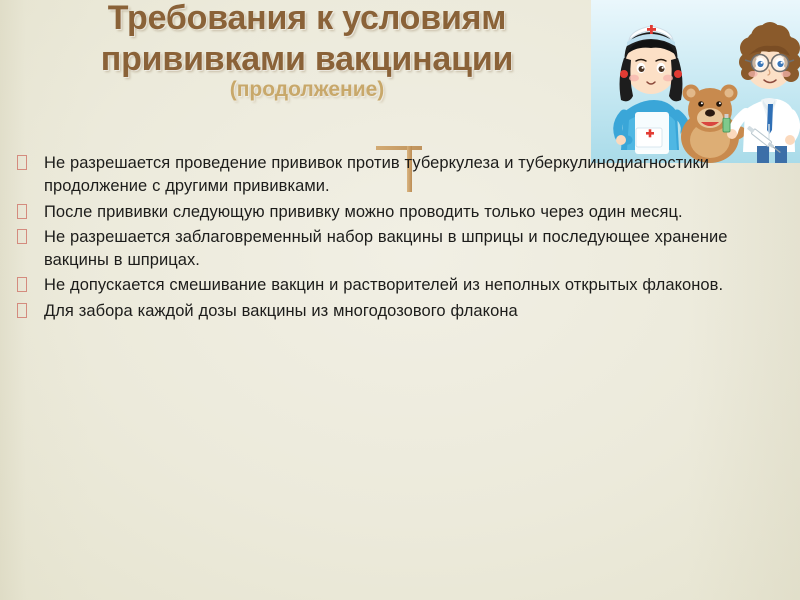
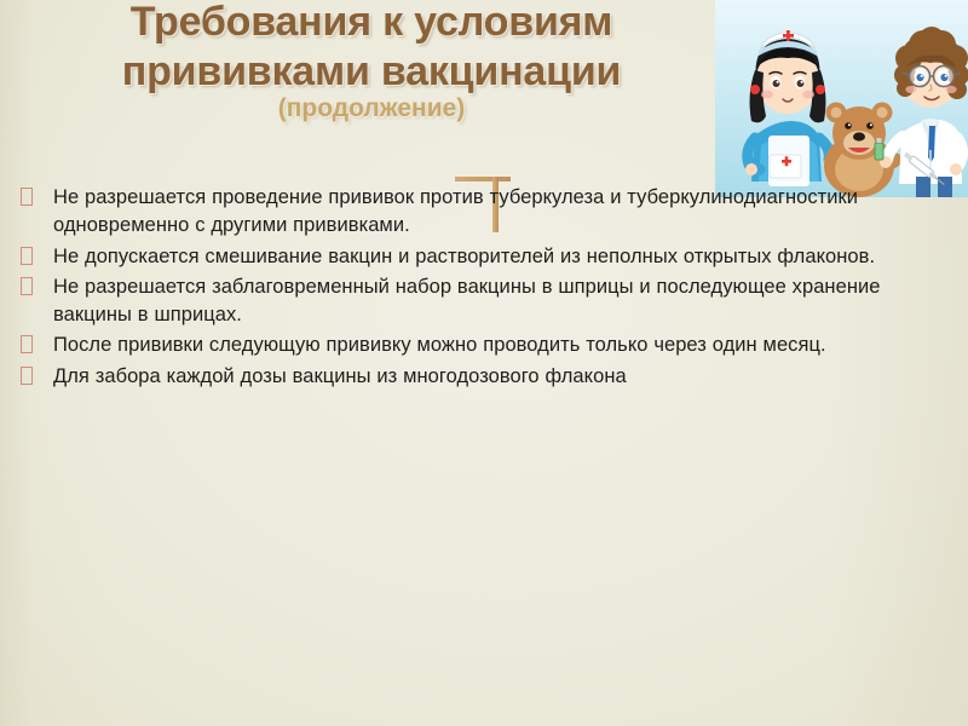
  Требования к условиям прививками вакцинации
  (продолжение)
- Не разрешается проведение прививок против туберкулеза и туберкулинодиагностики продолжение с другими прививками.
+ Не разрешается проведение прививок против туберкулеза и туберкулинодиагностики одновременно с другими прививками.
- После прививки следующую прививку можно проводить только через один месяц.
+ Не допускается смешивание вакцин и растворителей из неполных открытых флаконов.
  Не разрешается заблаговременный набор вакцины в шприцы и последующее хранение вакцины в шприцах.
- Не допускается смешивание вакцин и растворителей из неполных открытых флаконов.
+ После прививки следующую прививку можно проводить только через один месяц.
  Для забора каждой дозы вакцины из многодозового флакона
